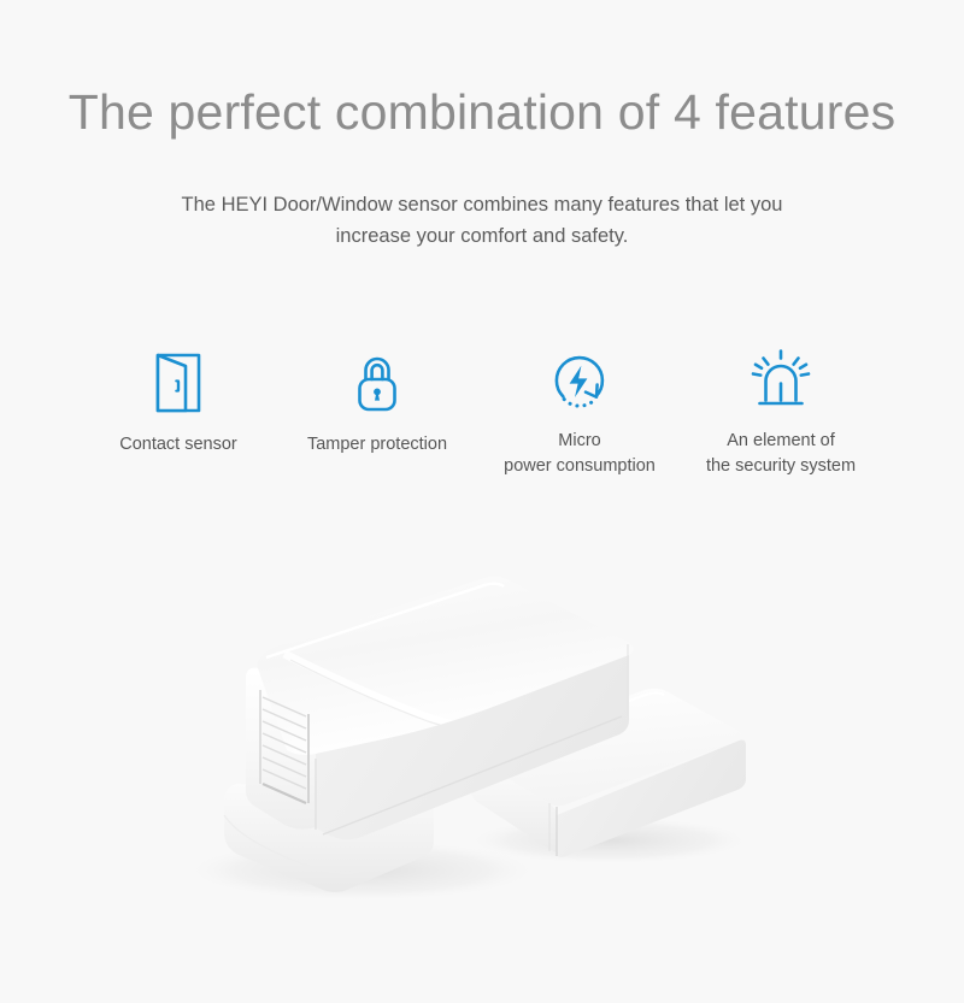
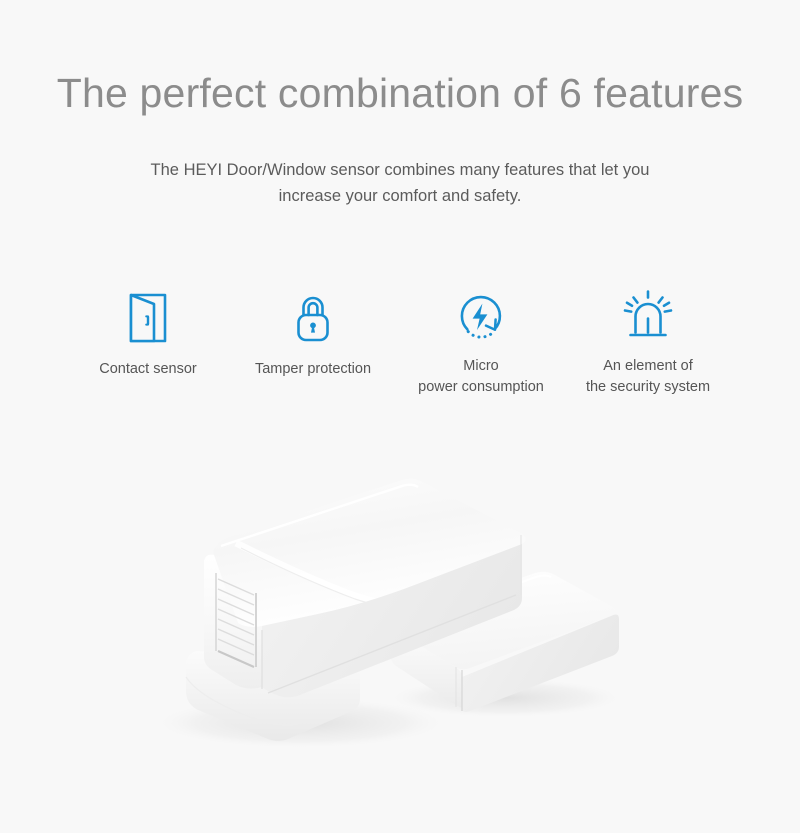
- The perfect combination of 4 features
+ The perfect combination of 6 features
  The HEYI Door/Window sensor combines many features that let you increase your comfort and safety.
  Contact sensor
  Tamper protection
  Micro
  power consumption
  An element of
  the security system
